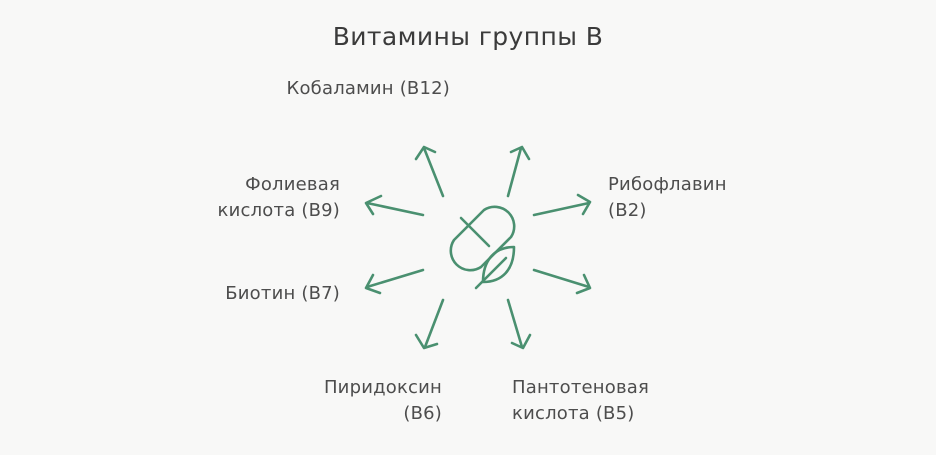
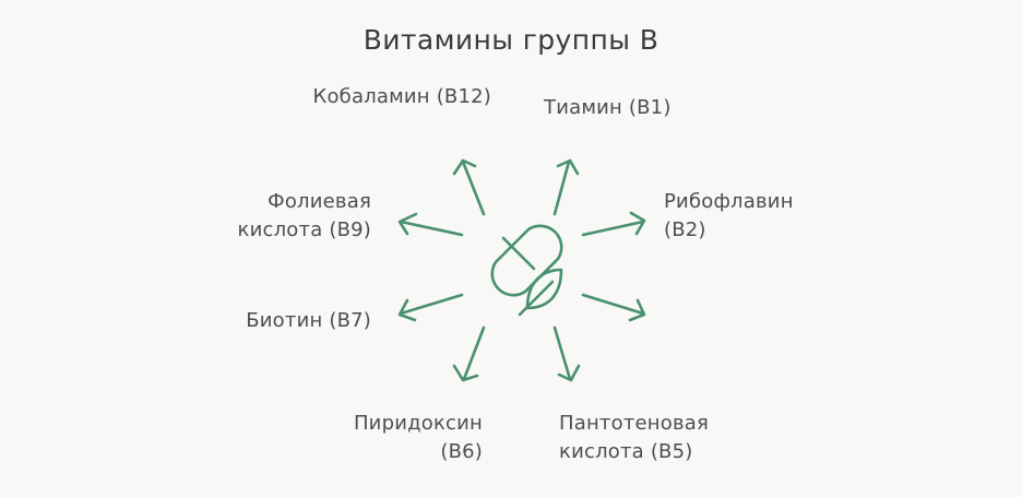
  Витамины группы В
  Кобаламин (В12)
+ Тиамин (В1)
  Фолиевая
  кислота (В9)
  Рибофлавин
  (В2)
  Биотин (В7)
  Пиридоксин
  (В6)
  Пантотеновая
  кислота (В5)
